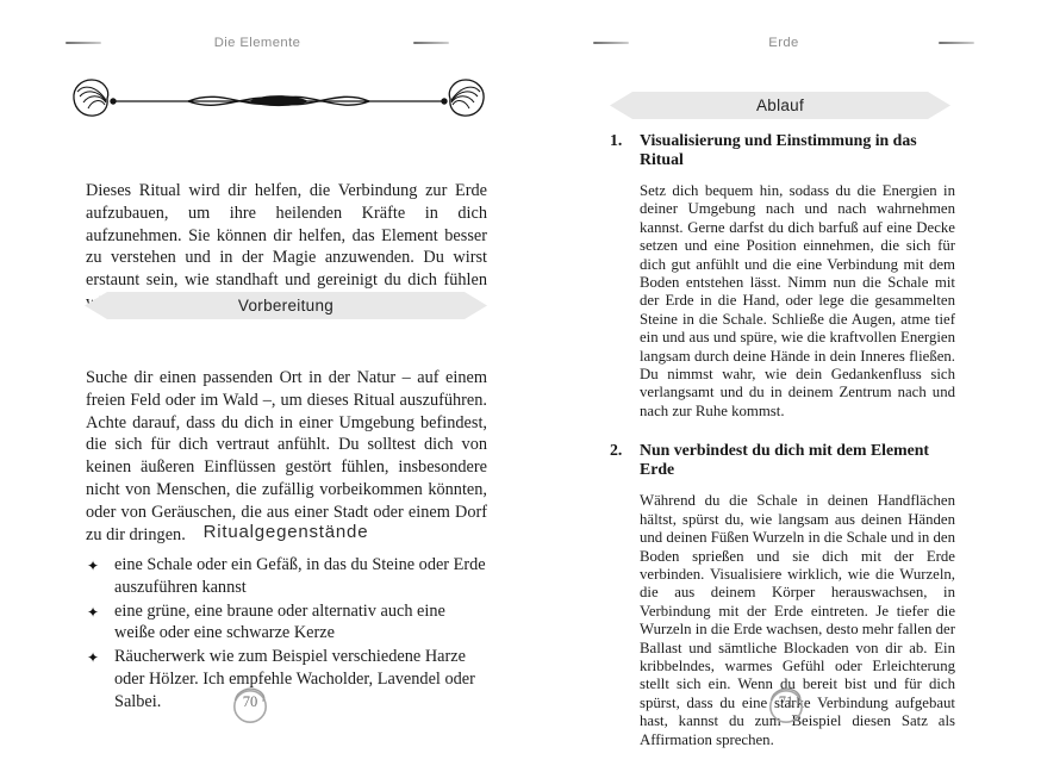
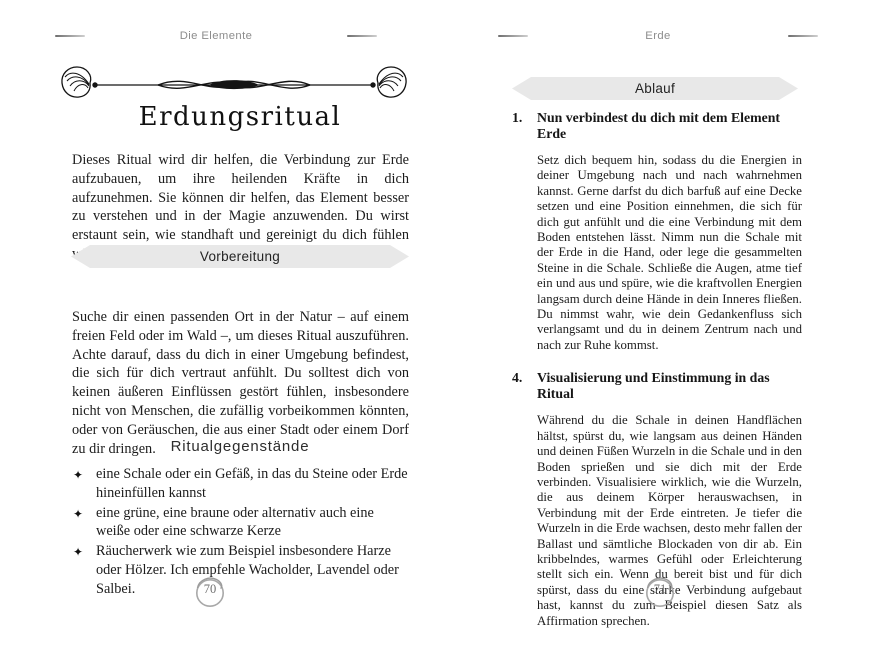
  Die Elemente
+ Erdungsritual
  Dieses Ritual wird dir helfen, die Verbindung zur Erde aufzubauen, um ihre heilenden Kräfte in dich aufzunehmen. Sie können dir helfen, das Element besser zu verstehen und in der Magie anzuwenden. Du wirst erstaunt sein, wie standhaft und gereinigt du dich fühlen
  Vorbereitung
  Suche dir einen passenden Ort in der Natur – auf einem freien Feld oder im Wald –, um dieses Ritual auszuführen. Achte darauf, dass du dich in einer Umgebung befindest, die sich für dich vertraut anfühlt. Du solltest dich von keinen äußeren Einflüssen gestört fühlen, insbesondere nicht von Menschen, die zufällig vorbeikommen könnten, oder von Geräuschen, die aus einer Stadt oder einem Dorf zu dir dringen.
  Ritualgegenstände
  ✦
- eine Schale oder ein Gefäß, in das du Steine oder Erde auszuführen kannst
+ eine Schale oder ein Gefäß, in das du Steine oder Erde hineinfüllen kannst
  ✦
  eine grüne, eine braune oder alternativ auch eine weiße oder eine schwarze Kerze
  ✦
- Räucherwerk wie zum Beispiel verschiedene Harze oder Hölzer. Ich empfehle Wacholder, Lavendel oder Salbei.
+ Räucherwerk wie zum Beispiel insbesondere Harze oder Hölzer. Ich empfehle Wacholder, Lavendel oder Salbei.
  70
  Erde
  Ablauf
  1.
- Visualisierung und Einstimmung in das Ritual
+ Nun verbindest du dich mit dem Element Erde
  Setz dich bequem hin, sodass du die Energien in deiner Umgebung nach und nach wahrnehmen kannst. Gerne darfst du dich barfuß auf eine Decke setzen und eine Position einnehmen, die sich für dich gut anfühlt und die eine Verbindung mit dem Boden entstehen lässt. Nimm nun die Schale mit der Erde in die Hand, oder lege die gesammelten Steine in die Schale. Schließe die Augen, atme tief ein und aus und spüre, wie die kraftvollen Energien langsam durch deine Hände in dein Inneres fließen. Du nimmst wahr, wie dein Gedankenfluss sich verlangsamt und du in deinem Zentrum nach und nach zur Ruhe kommst.
- 2.
+ 4.
- Nun verbindest du dich mit dem Element Erde
+ Visualisierung und Einstimmung in das Ritual
  Während du die Schale in deinen Handflächen hältst, spürst du, wie langsam aus deinen Händen und deinen Füßen Wurzeln in die Schale und in den Boden sprießen und sie dich mit der Erde verbinden. Visualisiere wirklich, wie die Wurzeln, die aus deinem Körper herauswachsen, in Verbindung mit der Erde eintreten. Je tiefer die Wurzeln in die Erde wachsen, desto mehr fallen der Ballast und sämtliche Blockaden von dir ab. Ein kribbelndes, warmes Gefühl oder Erleichterung stellt sich ein. Wenn du bereit bist und für dich spürst, dass du eine starke Verbindung aufgebaut hast, kannst du zum Beispiel diesen Satz als Affirmation sprechen.
  71
